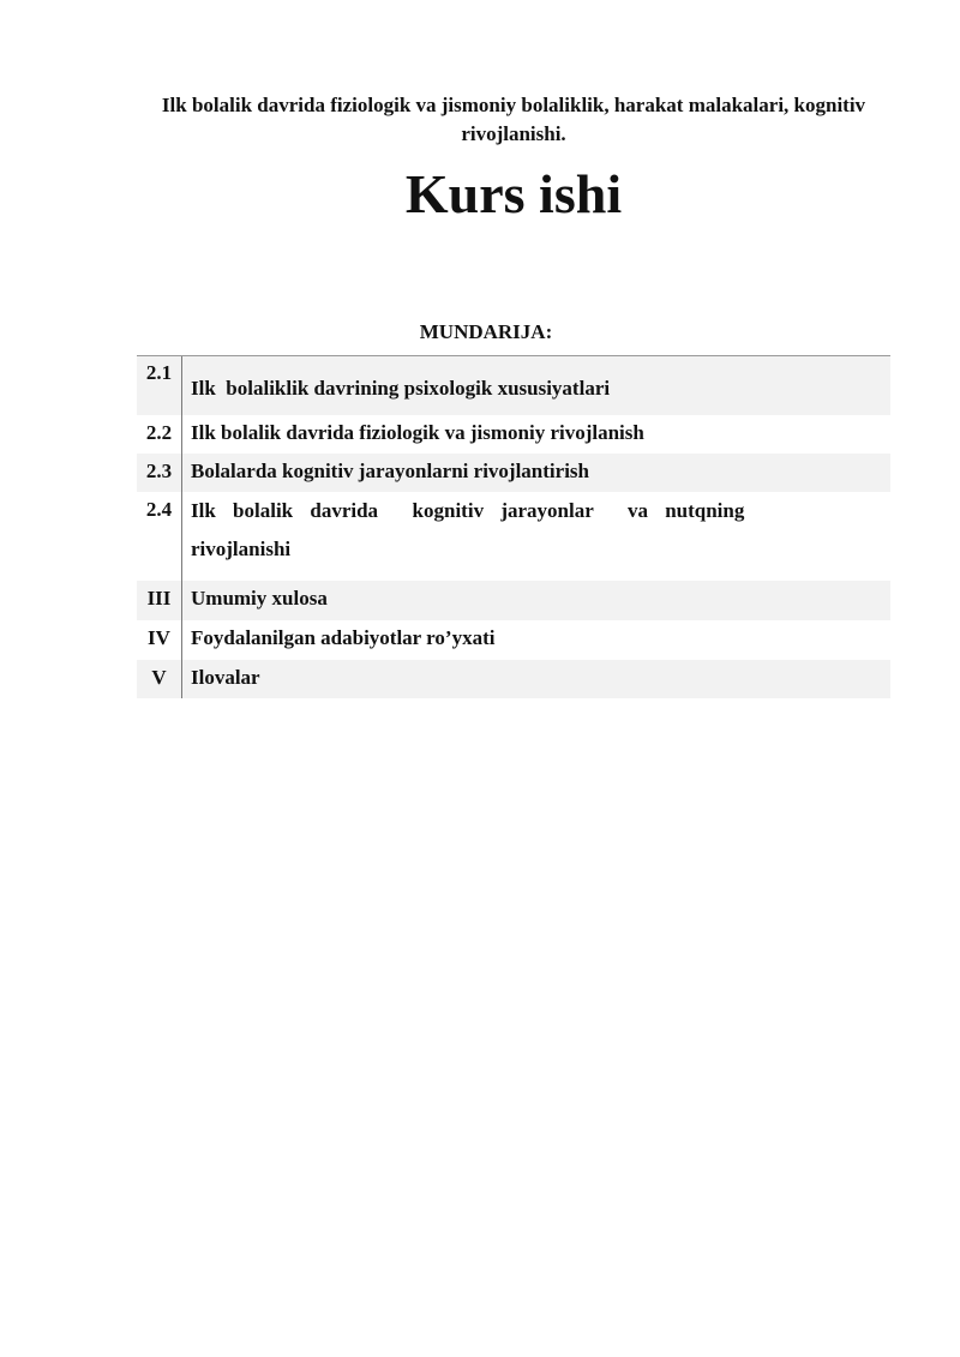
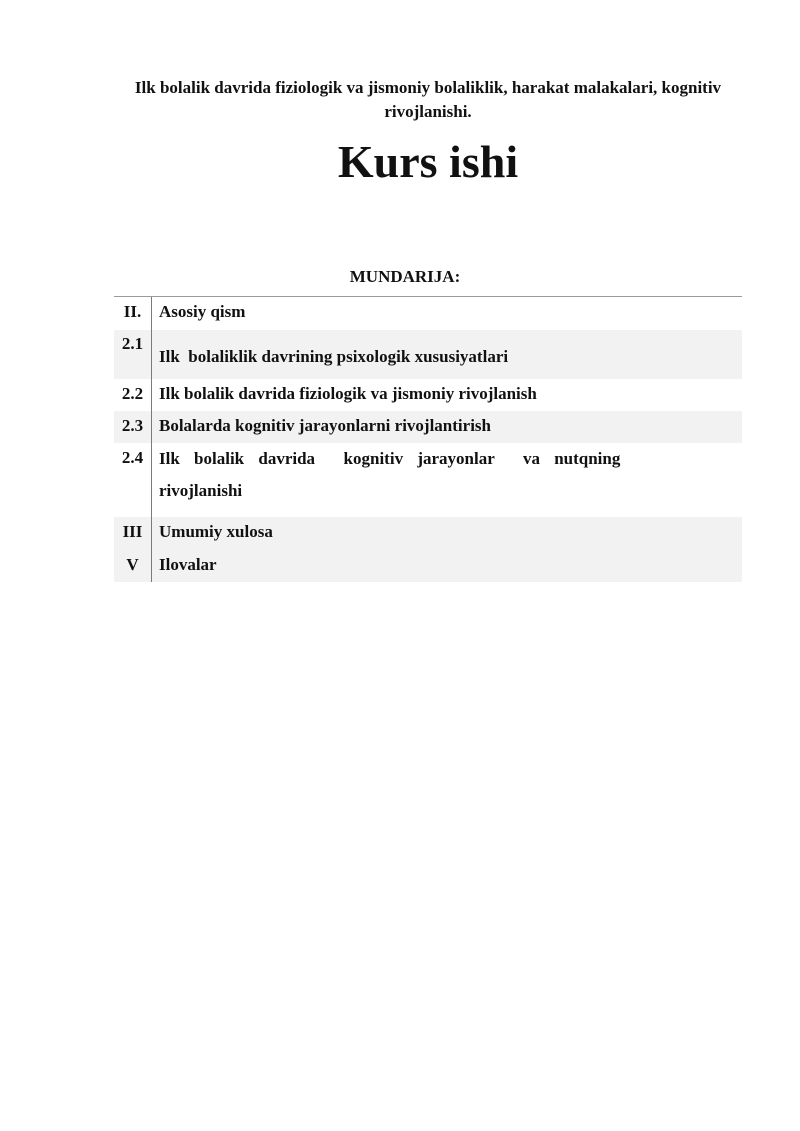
  Ilk bolalik davrida fiziologik va jismoniy bolaliklik, harakat malakalari, kognitiv rivojlanishi.
  Kurs ishi
  MUNDARIJA:
+ II.
+ Asosiy qism
  2.1
  Ilk bolaliklik davrining psixologik xususiyatlari
  2.2
  Ilk bolalik davrida fiziologik va jismoniy rivojlanish
  2.3
  Bolalarda kognitiv jarayonlarni rivojlantirish
  2.4
  Ilk bolalik davrida kognitiv jarayonlar va nutqning
  rivojlanishi
  III
  Umumiy xulosa
- IV
- Foydalanilgan adabiyotlar ro’yxati
  V
  Ilovalar
